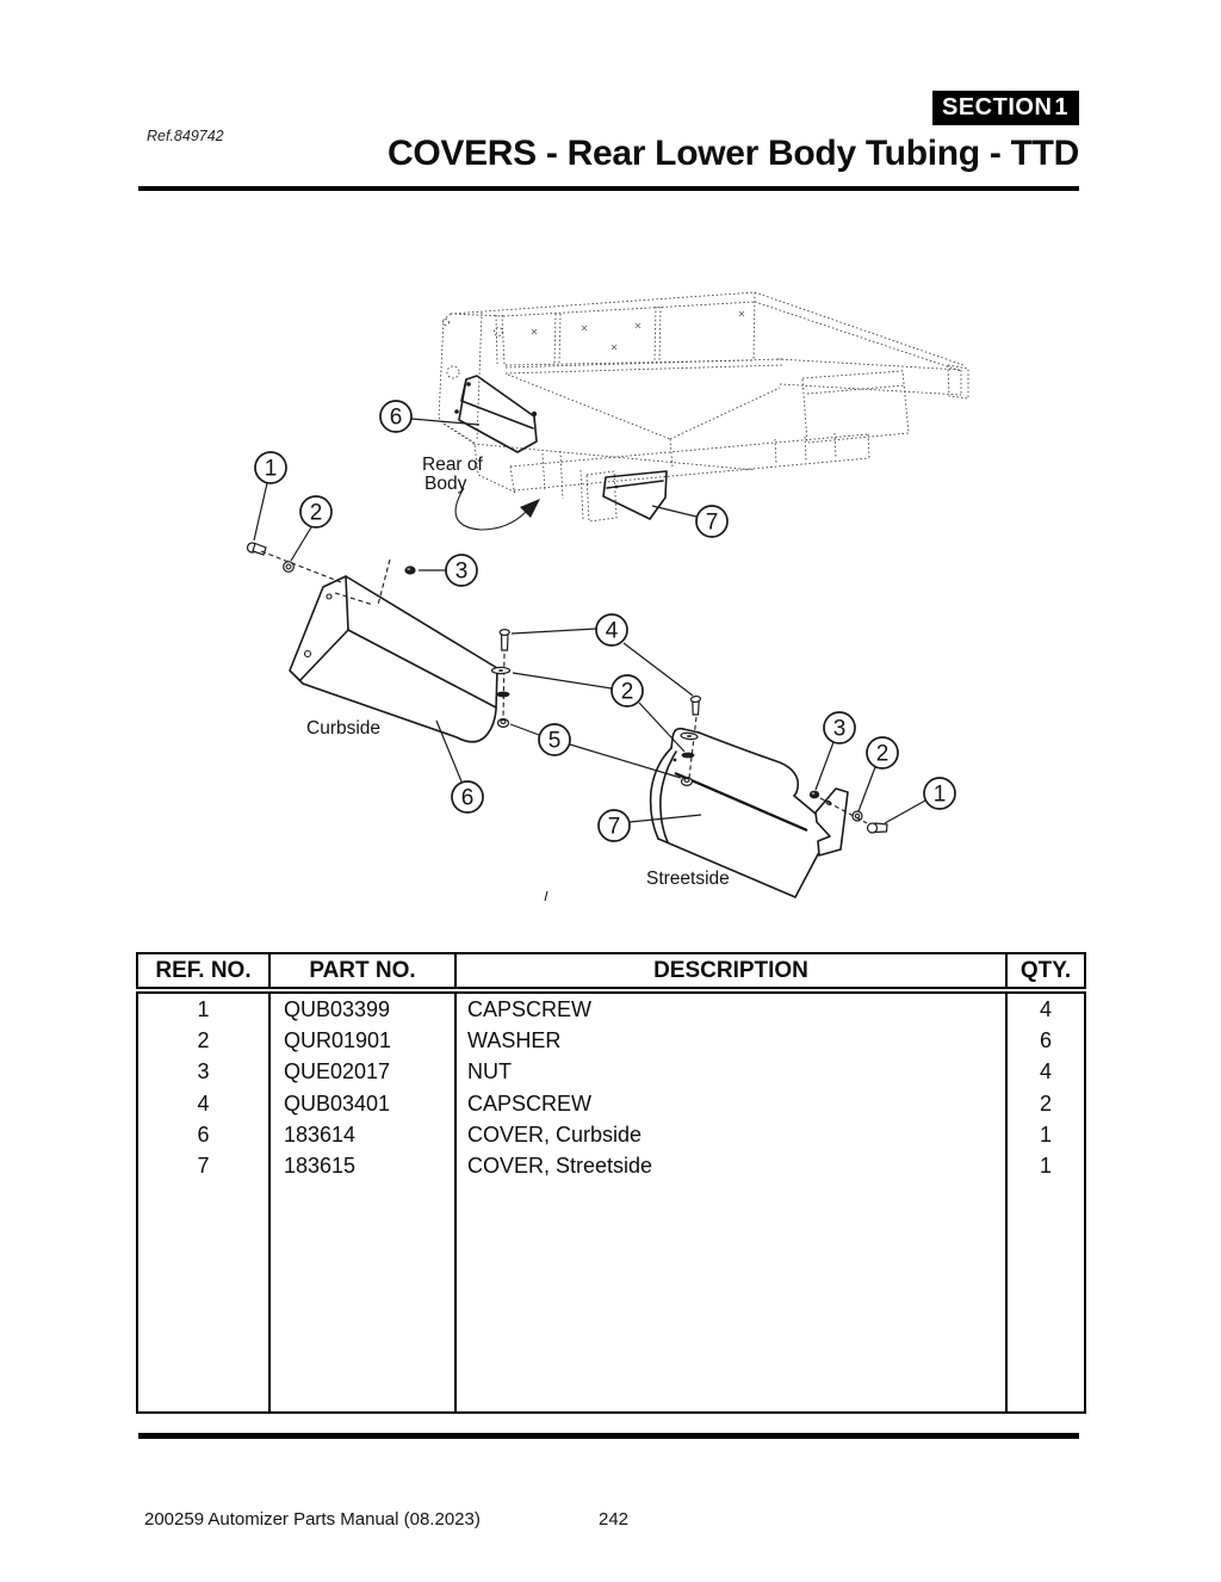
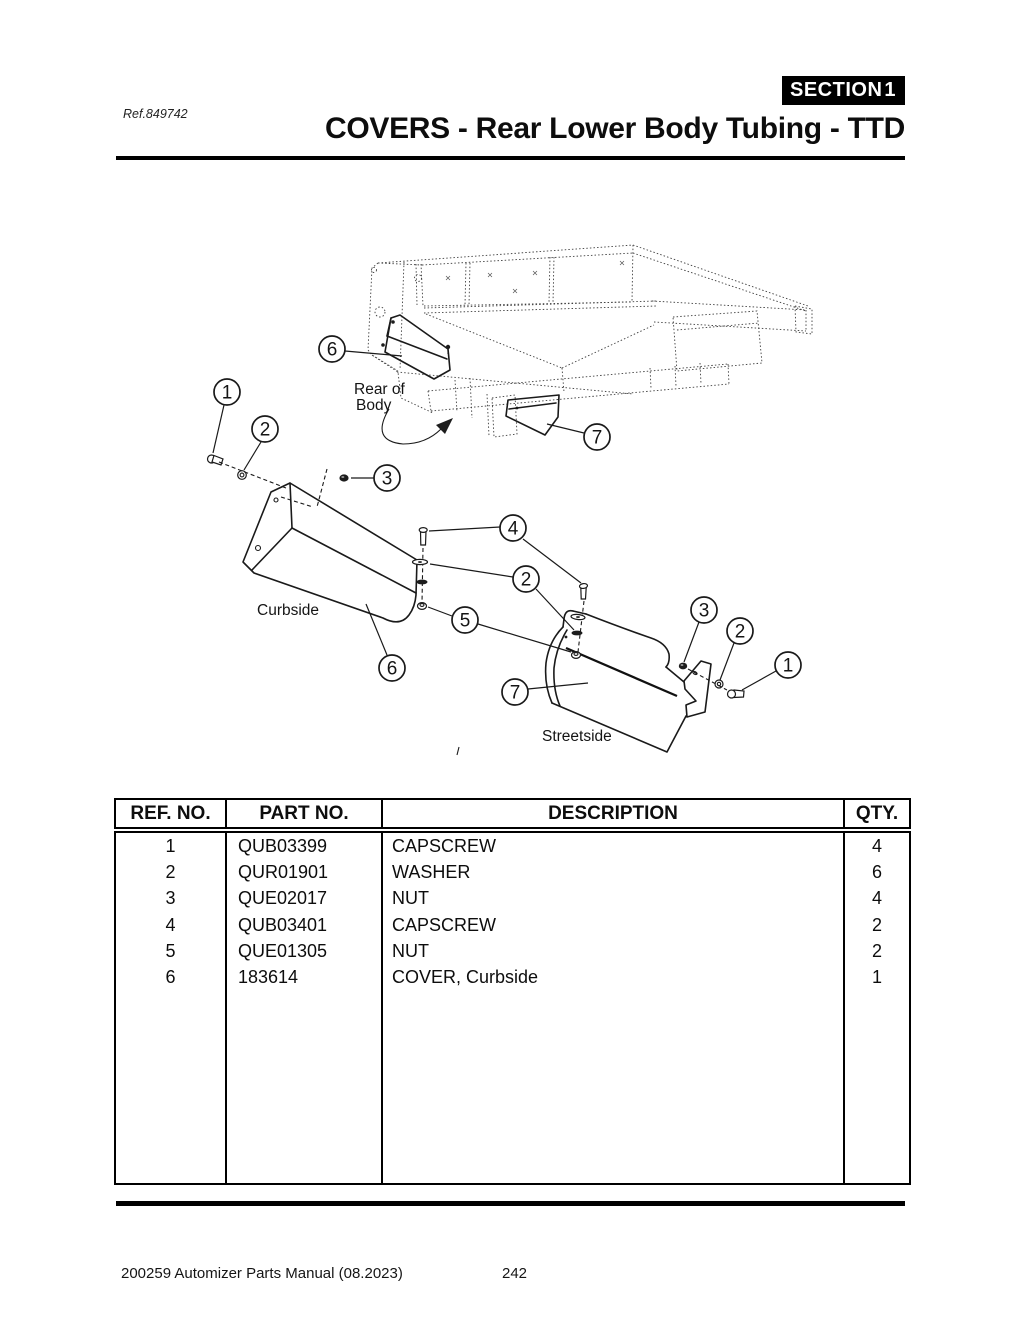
  SECTION
  1
  Ref.849742
  COVERS - Rear Lower Body Tubing - TTD
  Rear of
  Body
  Curbside
  Streetside
  6
  7
  1
  2
  3
  4
  2
  5
  6
  7
  3
  2
  1
  REF. NO.	PART NO.	DESCRIPTION	QTY.
  1	QUB03399	CAPSCREW	4
  2	QUR01901	WASHER	6
  3	QUE02017	NUT	4
  4	QUB03401	CAPSCREW	2
+ 5	QUE01305	NUT	2
  6	183614	COVER, Curbside	1
- 7	183615	COVER, Streetside	1
  200259 Automizer Parts Manual (08.2023)
  242
